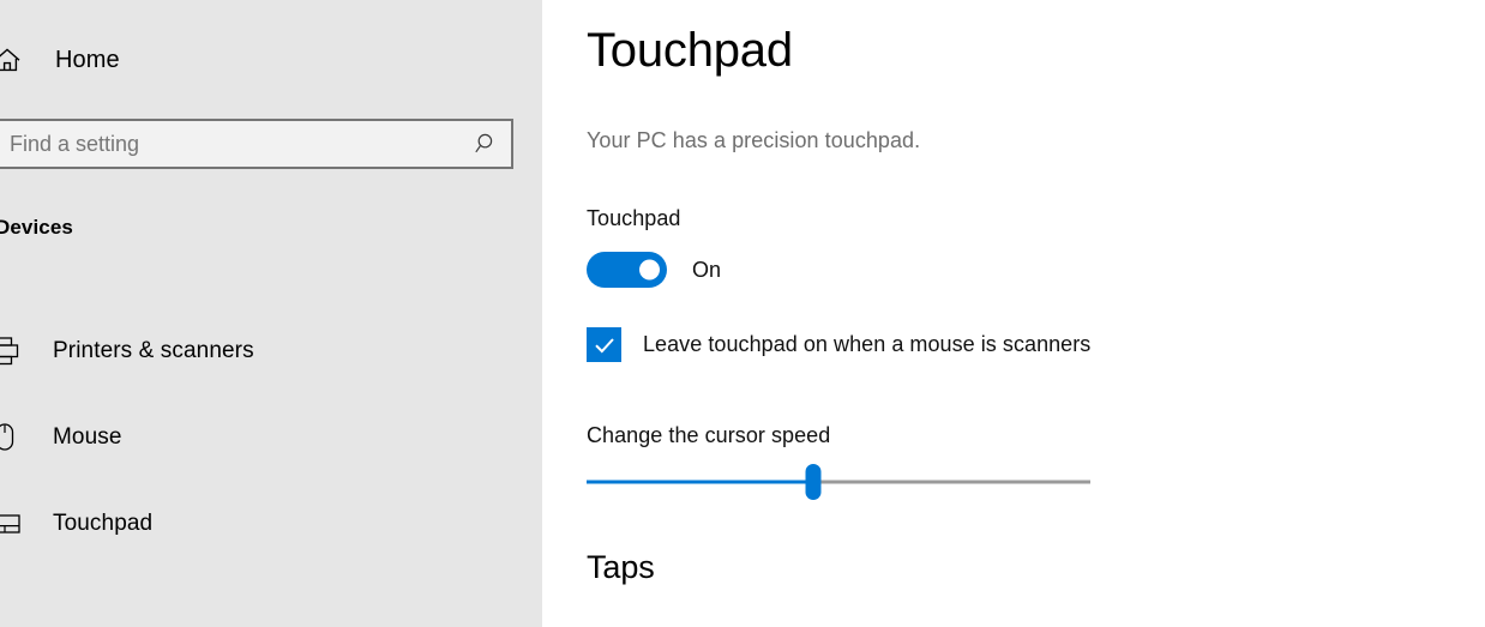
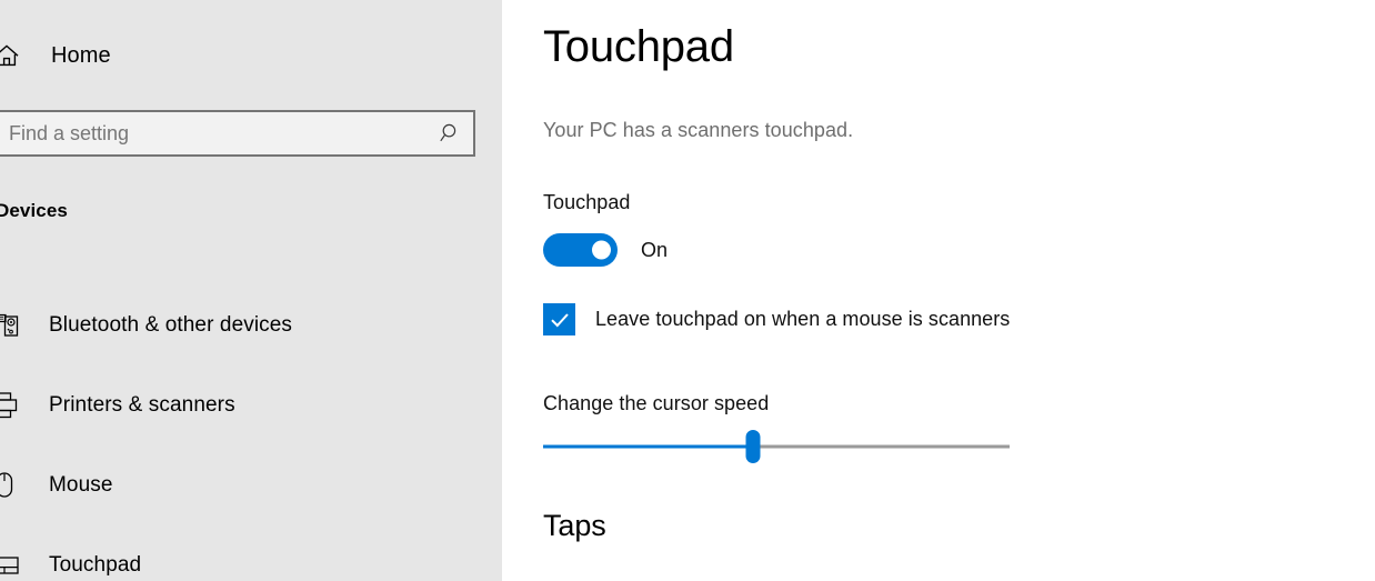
  Home
  Find a setting
  Devices
+ Bluetooth & other devices
  Printers & scanners
  Mouse
  Touchpad
  Touchpad
- Your PC has a precision touchpad.
+ Your PC has a scanners touchpad.
  Touchpad
  On
  Leave touchpad on when a mouse is scanners
  Change the cursor speed
  Taps
